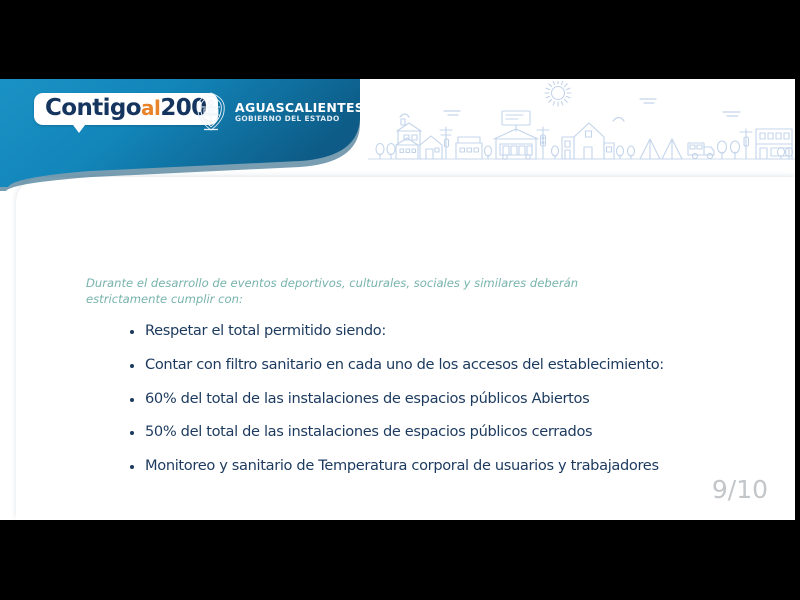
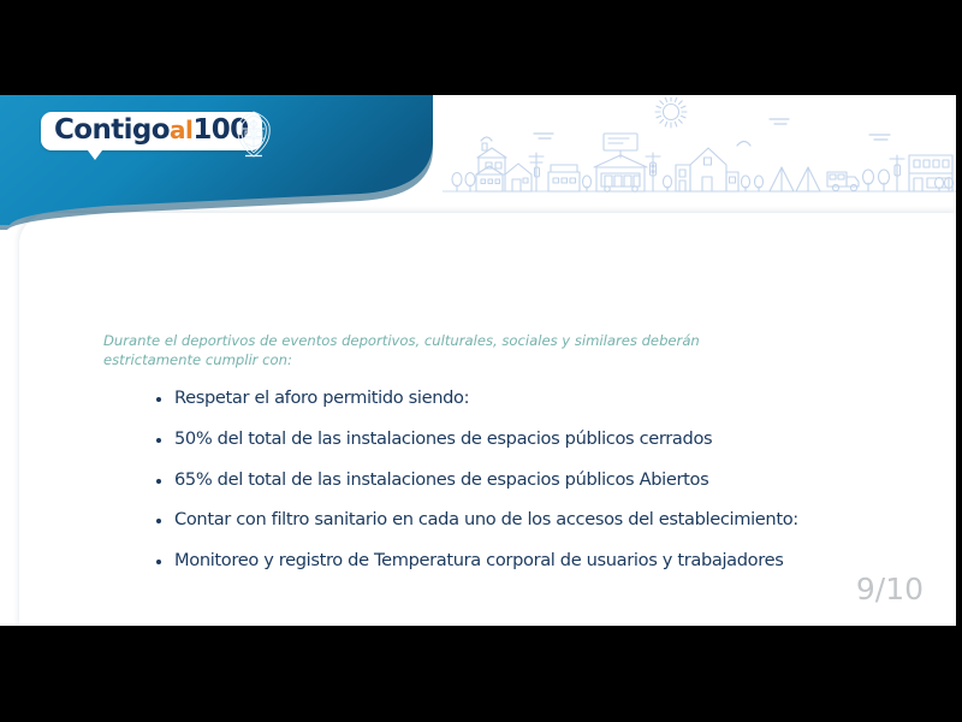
- Contigoal200
+ Contigoal100
- AGUASCALIENTES
- GOBIERNO DEL ESTADO
- Durante el desarrollo de eventos deportivos, culturales, sociales y similares deberán estrictamente cumplir con:
+ Durante el deportivos de eventos deportivos, culturales, sociales y similares deberán estrictamente cumplir con:
- Respetar el total permitido siendo:
+ Respetar el aforo permitido siendo:
- Contar con filtro sanitario en cada uno de los accesos del establecimiento:
+ 50% del total de las instalaciones de espacios públicos cerrados
- 60% del total de las instalaciones de espacios públicos Abiertos
+ 65% del total de las instalaciones de espacios públicos Abiertos
- 50% del total de las instalaciones de espacios públicos cerrados
+ Contar con filtro sanitario en cada uno de los accesos del establecimiento:
- Monitoreo y sanitario de Temperatura corporal de usuarios y trabajadores
+ Monitoreo y registro de Temperatura corporal de usuarios y trabajadores
  9/10
